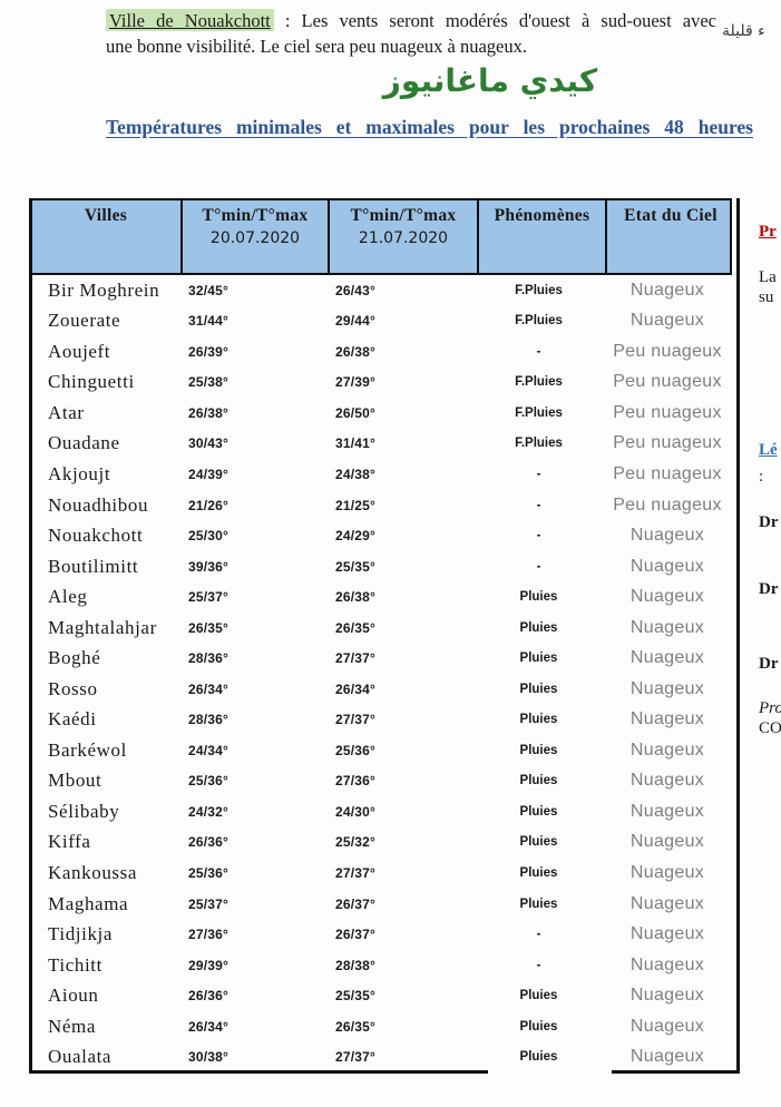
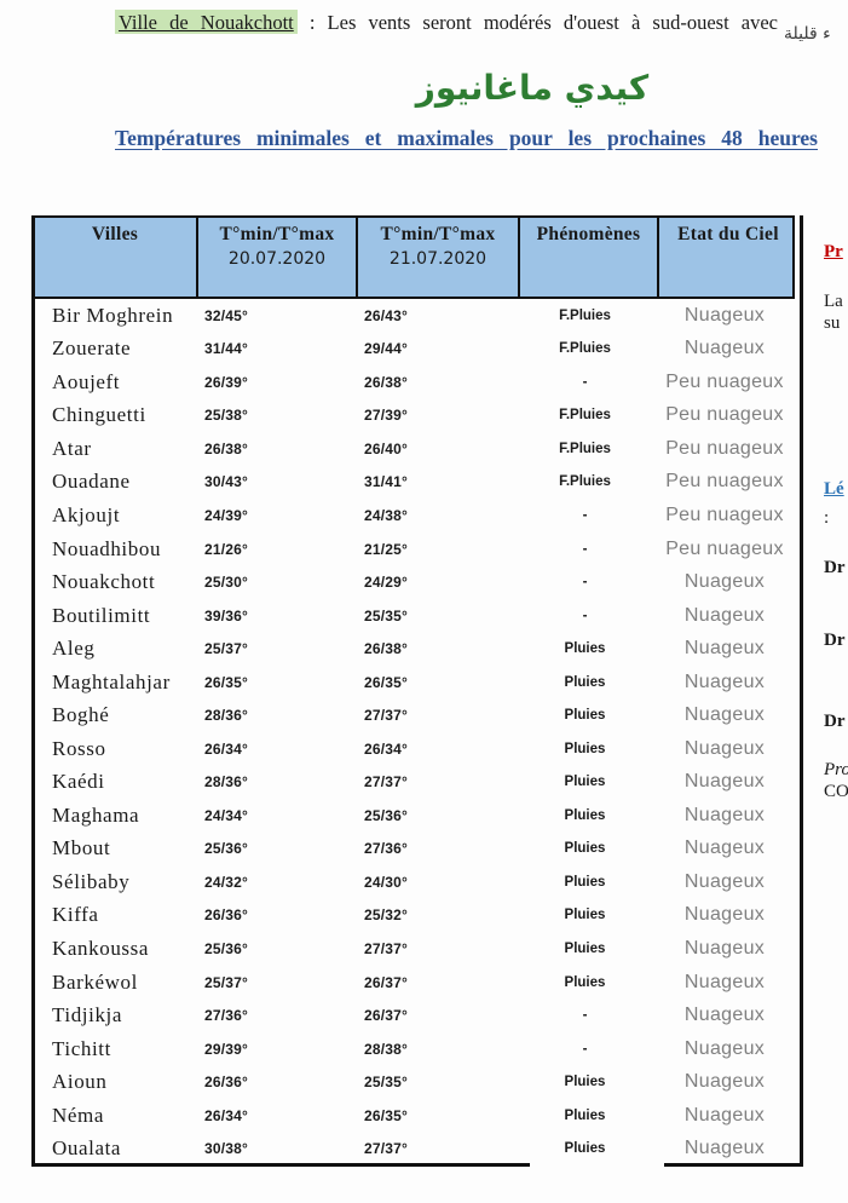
  Ville de Nouakchott : Les vents seront modérés d'ouest à sud-ouest avec
- une bonne visibilité. Le ciel sera peu nuageux à nuageux.
  ء قليلة
  كيدي ماغانيوز
  Températures minimales et maximales pour les prochaines 48 heures
  Villes
  T°min/T°max
  20.07.2020
  T°min/T°max
  21.07.2020
  Phénomènes
  Etat du Ciel
  Bir Moghrein
  32/45°
  26/43°
  F.Pluies
  Nuageux
  Zouerate
  31/44°
  29/44°
  F.Pluies
  Nuageux
  Aoujeft
  26/39°
  26/38°
  -
  Peu nuageux
  Chinguetti
  25/38°
  27/39°
  F.Pluies
  Peu nuageux
  Atar
  26/38°
- 26/50°
+ 26/40°
  F.Pluies
  Peu nuageux
  Ouadane
  30/43°
  31/41°
  F.Pluies
  Peu nuageux
  Akjoujt
  24/39°
  24/38°
  -
  Peu nuageux
  Nouadhibou
  21/26°
  21/25°
  -
  Peu nuageux
  Nouakchott
  25/30°
  24/29°
  -
  Nuageux
  Boutilimitt
  39/36°
  25/35°
  -
  Nuageux
  Aleg
  25/37°
  26/38°
  Pluies
  Nuageux
  Maghtalahjar
  26/35°
  26/35°
  Pluies
  Nuageux
  Boghé
  28/36°
  27/37°
  Pluies
  Nuageux
  Rosso
  26/34°
  26/34°
  Pluies
  Nuageux
  Kaédi
  28/36°
  27/37°
  Pluies
  Nuageux
- Barkéwol
+ Maghama
  24/34°
  25/36°
  Pluies
  Nuageux
  Mbout
  25/36°
  27/36°
  Pluies
  Nuageux
  Sélibaby
  24/32°
  24/30°
  Pluies
  Nuageux
  Kiffa
  26/36°
  25/32°
  Pluies
  Nuageux
  Kankoussa
  25/36°
  27/37°
  Pluies
  Nuageux
- Maghama
+ Barkéwol
  25/37°
  26/37°
  Pluies
  Nuageux
  Tidjikja
  27/36°
  26/37°
  -
  Nuageux
  Tichitt
  29/39°
  28/38°
  -
  Nuageux
  Aioun
  26/36°
  25/35°
  Pluies
  Nuageux
  Néma
  26/34°
  26/35°
  Pluies
  Nuageux
  Oualata
  30/38°
  27/37°
  Pluies
  Nuageux
  Pr
  La
  su
  Lé
  :
  Dr
  Dr
  Dr
  Pro
  CO
